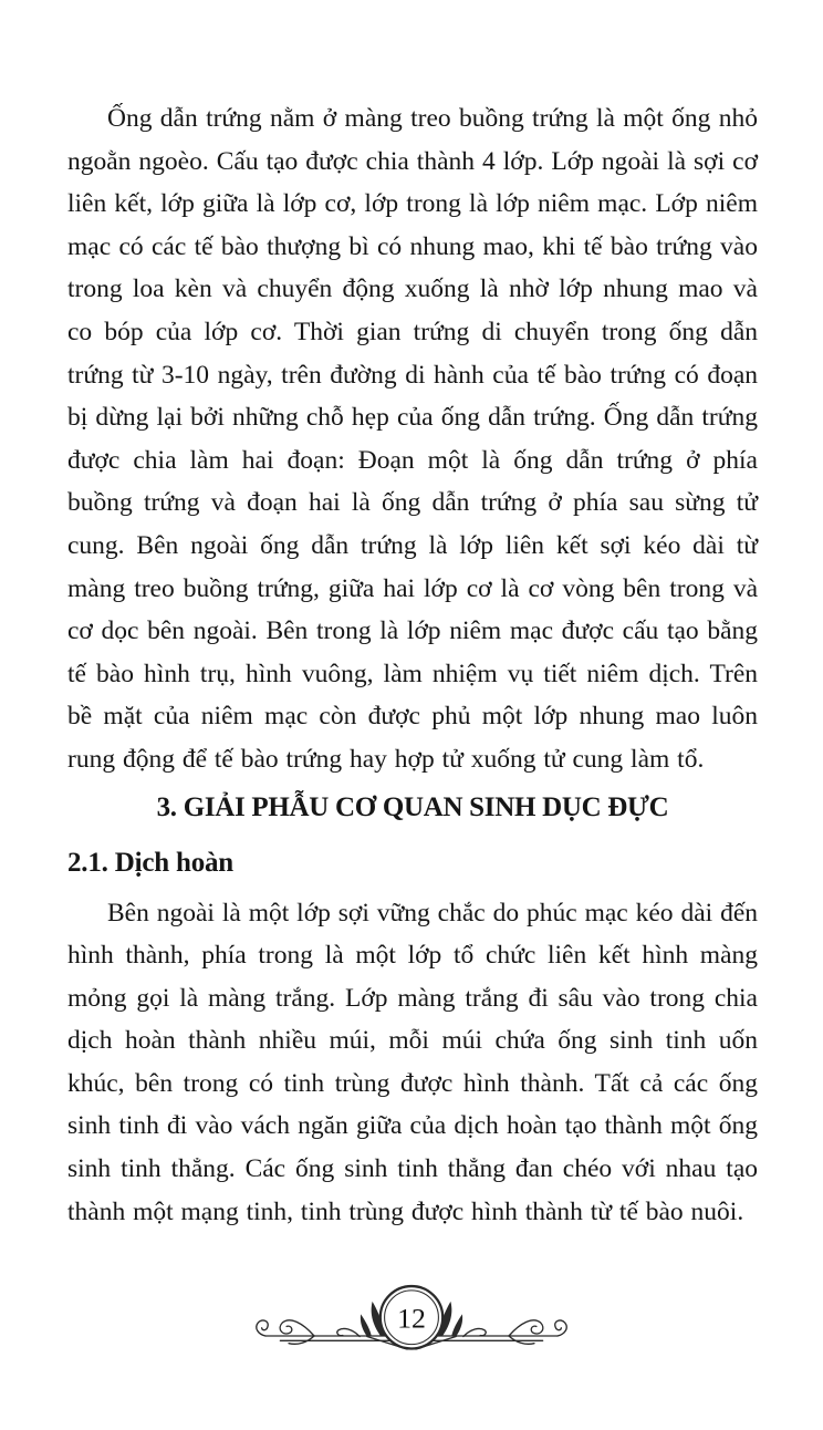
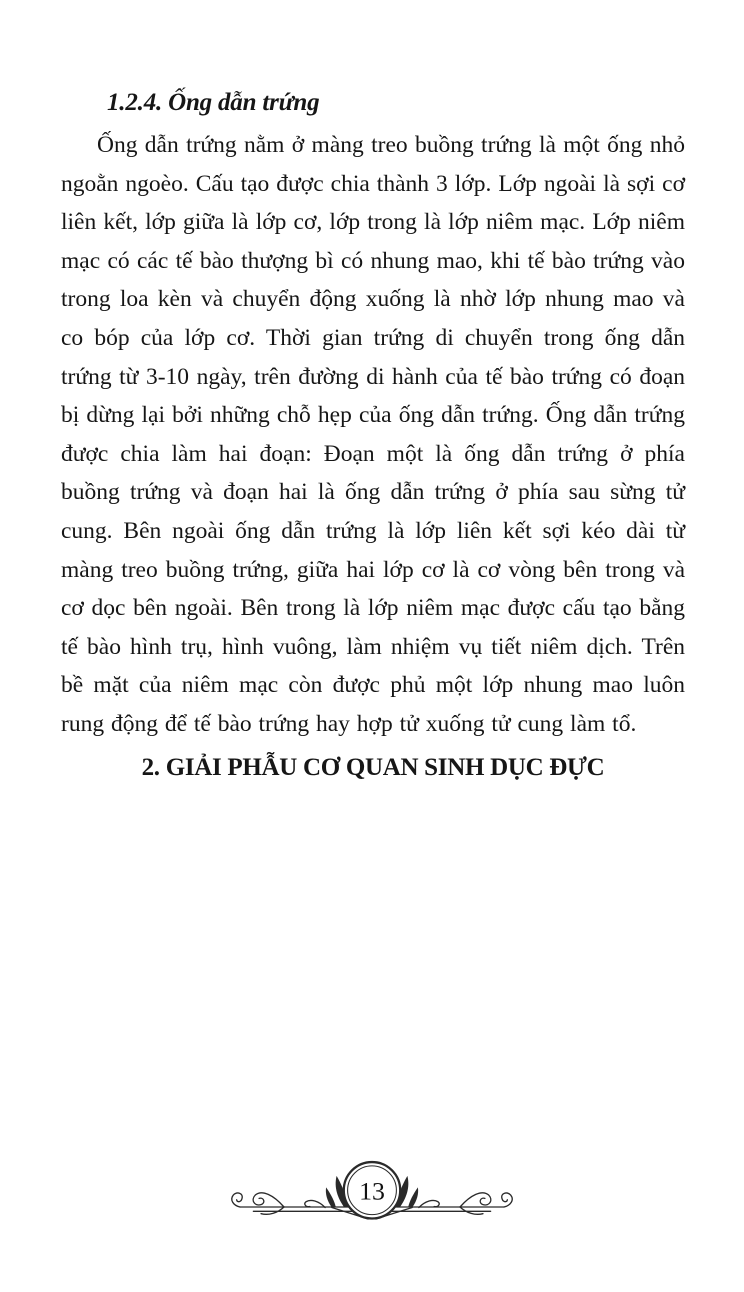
+ 1.2.4. Ống dẫn trứng
- Ống dẫn trứng nằm ở màng treo buồng trứng là một ống nhỏ ngoằn ngoèo. Cấu tạo được chia thành 4 lớp. Lớp ngoài là sợi cơ liên kết, lớp giữa là lớp cơ, lớp trong là lớp niêm mạc. Lớp niêm mạc có các tế bào thượng bì có nhung mao, khi tế bào trứng vào trong loa kèn và chuyển động xuống là nhờ lớp nhung mao và co bóp của lớp cơ. Thời gian trứng di chuyển trong ống dẫn trứng từ 3-10 ngày, trên đường di hành của tế bào trứng có đoạn bị dừng lại bởi những chỗ hẹp của ống dẫn trứng. Ống dẫn trứng được chia làm hai đoạn: Đoạn một là ống dẫn trứng ở phía buồng trứng và đoạn hai là ống dẫn trứng ở phía sau sừng tử cung. Bên ngoài ống dẫn trứng là lớp liên kết sợi kéo dài từ màng treo buồng trứng, giữa hai lớp cơ là cơ vòng bên trong và cơ dọc bên ngoài. Bên trong là lớp niêm mạc được cấu tạo bằng tế bào hình trụ, hình vuông, làm nhiệm vụ tiết niêm dịch. Trên bề mặt của niêm mạc còn được phủ một lớp nhung mao luôn rung động để tế bào trứng hay hợp tử xuống tử cung làm tổ.
+ Ống dẫn trứng nằm ở màng treo buồng trứng là một ống nhỏ ngoằn ngoèo. Cấu tạo được chia thành 3 lớp. Lớp ngoài là sợi cơ liên kết, lớp giữa là lớp cơ, lớp trong là lớp niêm mạc. Lớp niêm mạc có các tế bào thượng bì có nhung mao, khi tế bào trứng vào trong loa kèn và chuyển động xuống là nhờ lớp nhung mao và co bóp của lớp cơ. Thời gian trứng di chuyển trong ống dẫn trứng từ 3-10 ngày, trên đường di hành của tế bào trứng có đoạn bị dừng lại bởi những chỗ hẹp của ống dẫn trứng. Ống dẫn trứng được chia làm hai đoạn: Đoạn một là ống dẫn trứng ở phía buồng trứng và đoạn hai là ống dẫn trứng ở phía sau sừng tử cung. Bên ngoài ống dẫn trứng là lớp liên kết sợi kéo dài từ màng treo buồng trứng, giữa hai lớp cơ là cơ vòng bên trong và cơ dọc bên ngoài. Bên trong là lớp niêm mạc được cấu tạo bằng tế bào hình trụ, hình vuông, làm nhiệm vụ tiết niêm dịch. Trên bề mặt của niêm mạc còn được phủ một lớp nhung mao luôn rung động để tế bào trứng hay hợp tử xuống tử cung làm tổ.
- 3. GIẢI PHẪU CƠ QUAN SINH DỤC ĐỰC
+ 2. GIẢI PHẪU CƠ QUAN SINH DỤC ĐỰC
- 2.1. Dịch hoàn
- Bên ngoài là một lớp sợi vững chắc do phúc mạc kéo dài đến hình thành, phía trong là một lớp tổ chức liên kết hình màng mỏng gọi là màng trắng. Lớp màng trắng đi sâu vào trong chia dịch hoàn thành nhiều múi, mỗi múi chứa ống sinh tinh uốn khúc, bên trong có tinh trùng được hình thành. Tất cả các ống sinh tinh đi vào vách ngăn giữa của dịch hoàn tạo thành một ống sinh tinh thẳng. Các ống sinh tinh thẳng đan chéo với nhau tạo thành một mạng tinh, tinh trùng được hình thành từ tế bào nuôi.
- 12
+ 13
